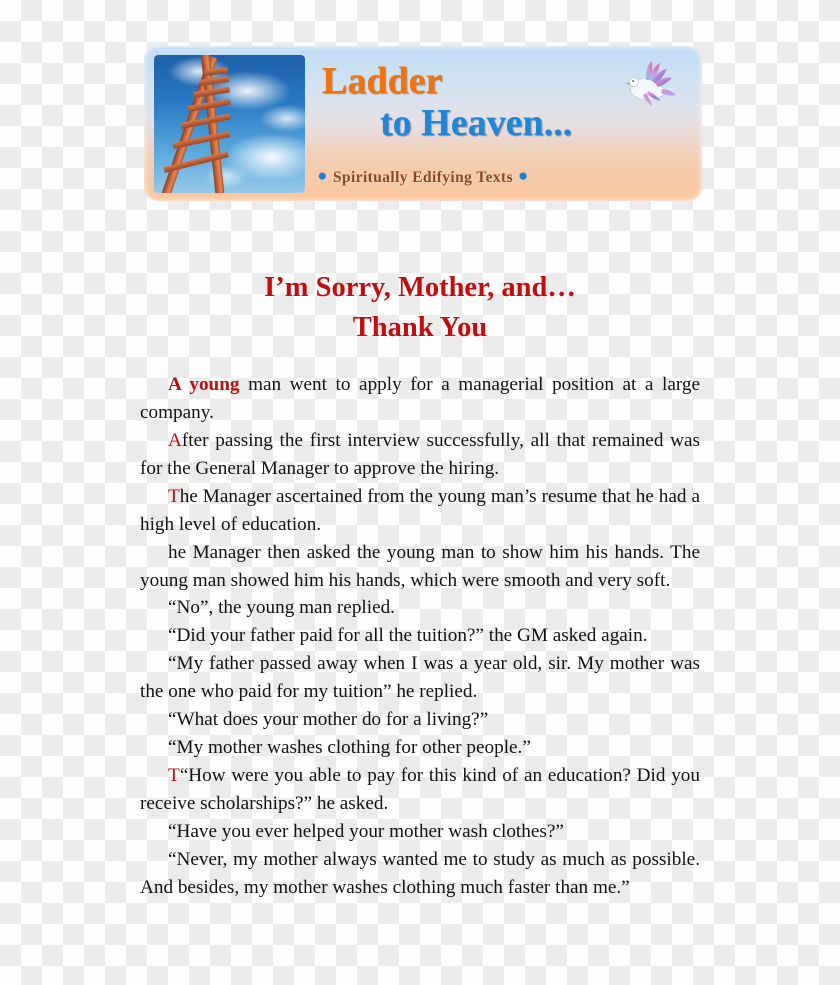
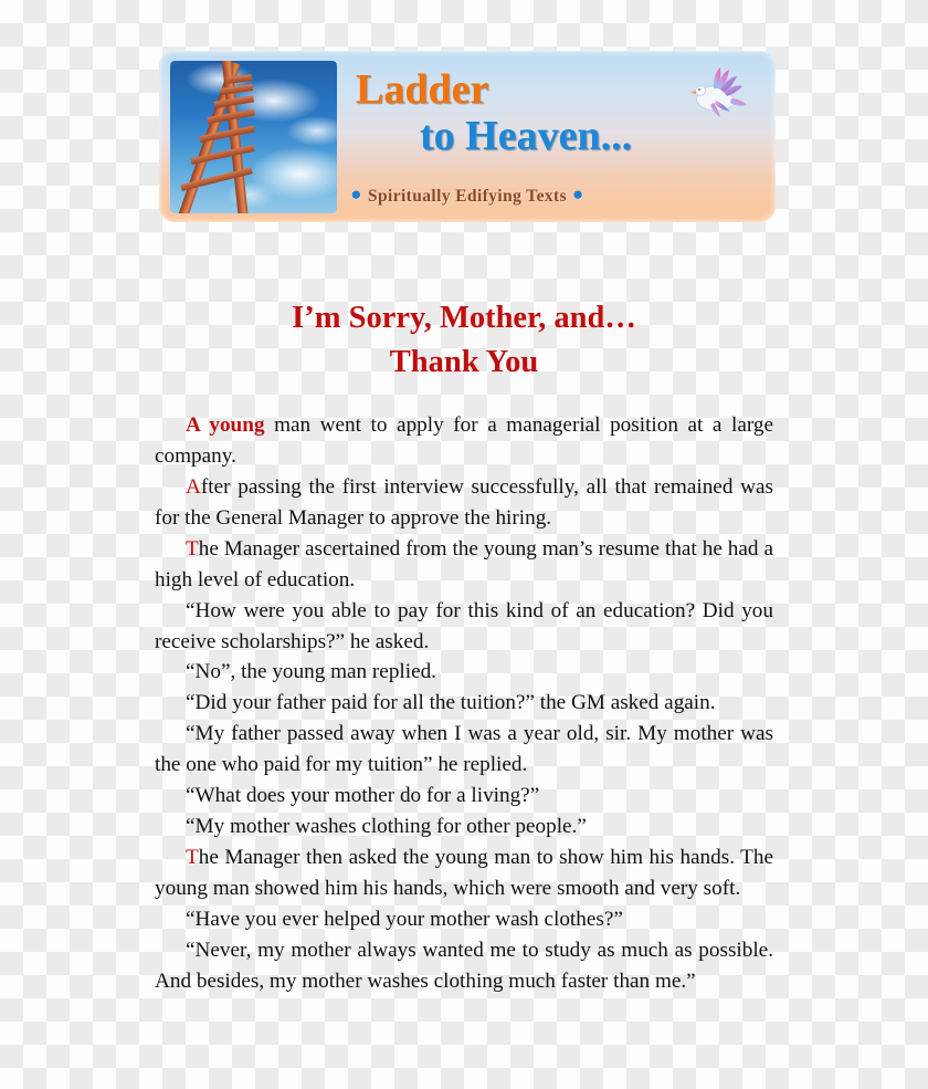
  Ladder
  to Heaven...
  ● Spiritually Edifying Texts ●
  I’m Sorry, Mother, and…
  Thank You
  A young man went to apply for a managerial position at a large company.
  After passing the first interview successfully, all that remained was for the General Manager to approve the hiring.
  The Manager ascertained from the young man’s resume that he had a high level of education.
- he Manager then asked the young man to show him his hands. The young man showed him his hands, which were smooth and very soft.
+ “How were you able to pay for this kind of an education? Did you receive scholarships?” he asked.
  “No”, the young man replied.
  “Did your father paid for all the tuition?” the GM asked again.
  “My father passed away when I was a year old, sir. My mother was the one who paid for my tuition” he replied.
  “What does your mother do for a living?”
  “My mother washes clothing for other people.”
- T“How were you able to pay for this kind of an education? Did you receive scholarships?” he asked.
+ The Manager then asked the young man to show him his hands. The young man showed him his hands, which were smooth and very soft.
  “Have you ever helped your mother wash clothes?”
  “Never, my mother always wanted me to study as much as pos­sible. And besides, my mother washes clothing much faster than me.”
